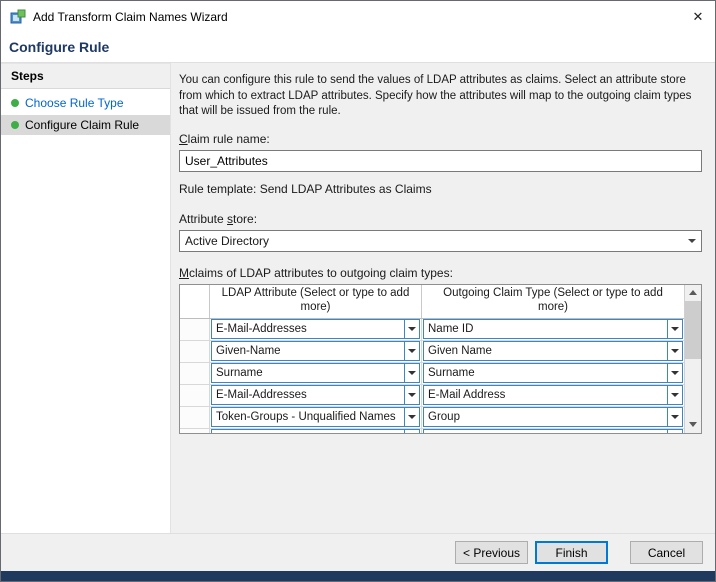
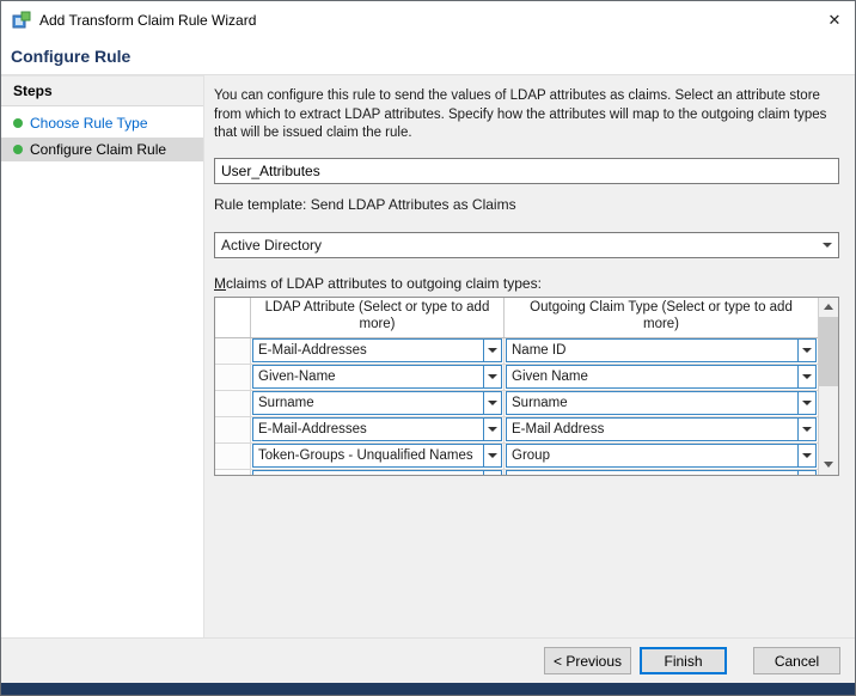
- Add Transform Claim Names Wizard
+ Add Transform Claim Rule Wizard
  ✕
  Configure Rule
  Steps
  Choose Rule Type
  Configure Claim Rule
- You can configure this rule to send the values of LDAP attributes as claims. Select an attribute store from which to extract LDAP attributes. Specify how the attributes will map to the outgoing claim types that will be issued from the rule.
+ You can configure this rule to send the values of LDAP attributes as claims. Select an attribute store from which to extract LDAP attributes. Specify how the attributes will map to the outgoing claim types that will be issued claim the rule.
- Claim rule name:
  User_Attributes
  Rule template: Send LDAP Attributes as Claims
- Attribute store:
  Active Directory
  Mclaims of LDAP attributes to outgoing claim types:
  LDAP Attribute (Select or type to add more)
  Outgoing Claim Type (Select or type to add more)
  E-Mail-Addresses
  Name ID
  Given-Name
  Given Name
  Surname
  Surname
  E-Mail-Addresses
  E-Mail Address
  Token-Groups - Unqualified Names
  Group
  < Previous
  Finish
  Cancel
